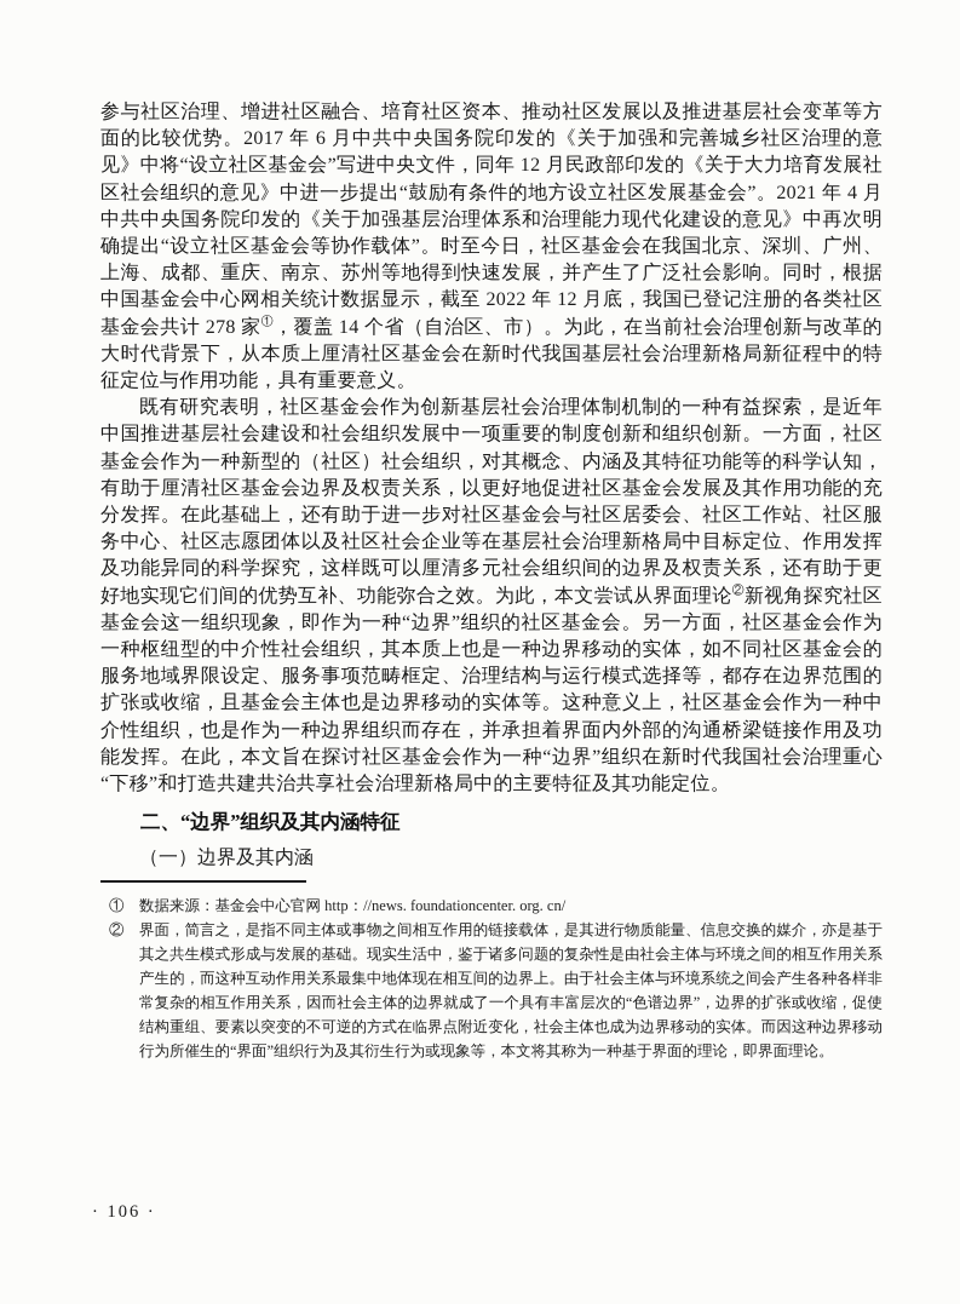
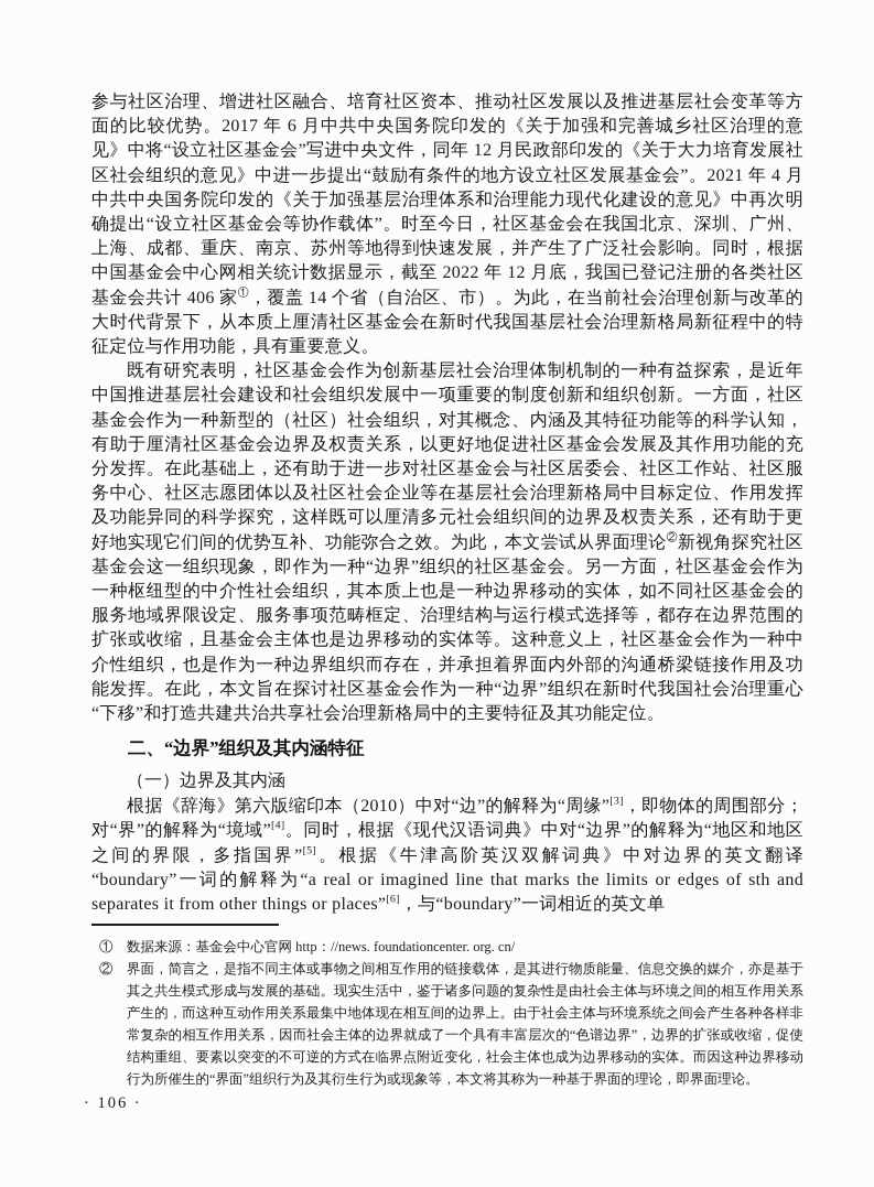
- 参与社区治理、增进社区融合、培育社区资本、推动社区发展以及推进基层社会变革等方面的比较优势。2017 年 6 月中共中央国务院印发的《关于加强和完善城乡社区治理的意见》中将“设立社区基金会”写进中央文件，同年 12 月民政部印发的《关于大力培育发展社区社会组织的意见》中进一步提出“鼓励有条件的地方设立社区发展基金会”。2021 年 4 月中共中央国务院印发的《关于加强基层治理体系和治理能力现代化建设的意见》中再次明确提出“设立社区基金会等协作载体”。时至今日，社区基金会在我国北京、深圳、广州、上海、成都、重庆、南京、苏州等地得到快速发展，并产生了广泛社会影响。同时，根据中国基金会中心网相关统计数据显示，截至 2022 年 12 月底，我国已登记注册的各类社区基金会共计 278 家①，覆盖 14 个省（自治区、市）。为此，在当前社会治理创新与改革的大时代背景下，从本质上厘清社区基金会在新时代我国基层社会治理新格局新征程中的特征定位与作用功能，具有重要意义。
+ 参与社区治理、增进社区融合、培育社区资本、推动社区发展以及推进基层社会变革等方面的比较优势。2017 年 6 月中共中央国务院印发的《关于加强和完善城乡社区治理的意见》中将“设立社区基金会”写进中央文件，同年 12 月民政部印发的《关于大力培育发展社区社会组织的意见》中进一步提出“鼓励有条件的地方设立社区发展基金会”。2021 年 4 月中共中央国务院印发的《关于加强基层治理体系和治理能力现代化建设的意见》中再次明确提出“设立社区基金会等协作载体”。时至今日，社区基金会在我国北京、深圳、广州、上海、成都、重庆、南京、苏州等地得到快速发展，并产生了广泛社会影响。同时，根据中国基金会中心网相关统计数据显示，截至 2022 年 12 月底，我国已登记注册的各类社区基金会共计 406 家①，覆盖 14 个省（自治区、市）。为此，在当前社会治理创新与改革的大时代背景下，从本质上厘清社区基金会在新时代我国基层社会治理新格局新征程中的特征定位与作用功能，具有重要意义。
  既有研究表明，社区基金会作为创新基层社会治理体制机制的一种有益探索，是近年中国推进基层社会建设和社会组织发展中一项重要的制度创新和组织创新。一方面，社区基金会作为一种新型的（社区）社会组织，对其概念、内涵及其特征功能等的科学认知，有助于厘清社区基金会边界及权责关系，以更好地促进社区基金会发展及其作用功能的充分发挥。在此基础上，还有助于进一步对社区基金会与社区居委会、社区工作站、社区服务中心、社区志愿团体以及社区社会企业等在基层社会治理新格局中目标定位、作用发挥及功能异同的科学探究，这样既可以厘清多元社会组织间的边界及权责关系，还有助于更好地实现它们间的优势互补、功能弥合之效。为此，本文尝试从界面理论②新视角探究社区基金会这一组织现象，即作为一种“边界”组织的社区基金会。另一方面，社区基金会作为一种枢纽型的中介性社会组织，其本质上也是一种边界移动的实体，如不同社区基金会的服务地域界限设定、服务事项范畴框定、治理结构与运行模式选择等，都存在边界范围的扩张或收缩，且基金会主体也是边界移动的实体等。这种意义上，社区基金会作为一种中介性组织，也是作为一种边界组织而存在，并承担着界面内外部的沟通桥梁链接作用及功能发挥。在此，本文旨在探讨社区基金会作为一种“边界”组织在新时代我国社会治理重心“下移”和打造共建共治共享社会治理新格局中的主要特征及其功能定位。
  二、“边界”组织及其内涵特征
  （一）边界及其内涵
+ 根据《辞海》第六版缩印本（2010）中对“边”的解释为“周缘”[3]，即物体的周围部分；对“界”的解释为“境域”[4]。同时，根据《现代汉语词典》中对“边界”的解释为“地区和地区之间的界限，多指国界”[5]。根据《牛津高阶英汉双解词典》中对边界的英文翻译“boundary”一词的解释为“a real or imagined line that marks the limits or edges of sth and separates it from other things or places”[6]，与“boundary”一词相近的英文单
  ①
  数据来源：基金会中心官网 http：//news. foundationcenter. org. cn/
  ②
  界面，简言之，是指不同主体或事物之间相互作用的链接载体，是其进行物质能量、信息交换的媒介，亦是基于其之共生模式形成与发展的基础。现实生活中，鉴于诸多问题的复杂性是由社会主体与环境之间的相互作用关系产生的，而这种互动作用关系最集中地体现在相互间的边界上。由于社会主体与环境系统之间会产生各种各样非常复杂的相互作用关系，因而社会主体的边界就成了一个具有丰富层次的“色谱边界”，边界的扩张或收缩，促使结构重组、要素以突变的不可逆的方式在临界点附近变化，社会主体也成为边界移动的实体。而因这种边界移动行为所催生的“界面”组织行为及其衍生行为或现象等，本文将其称为一种基于界面的理论，即界面理论。
  · 106 ·
